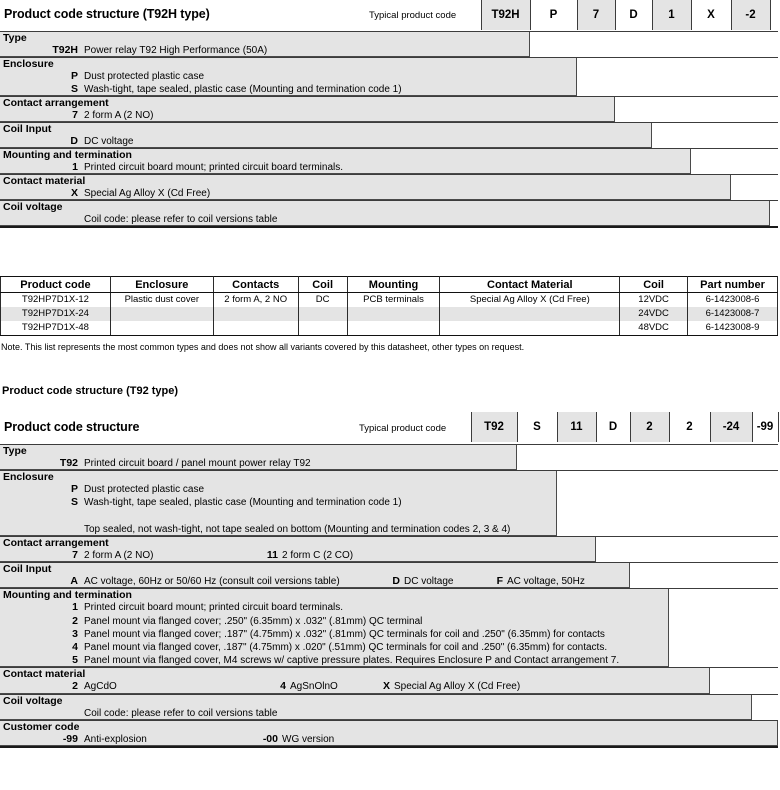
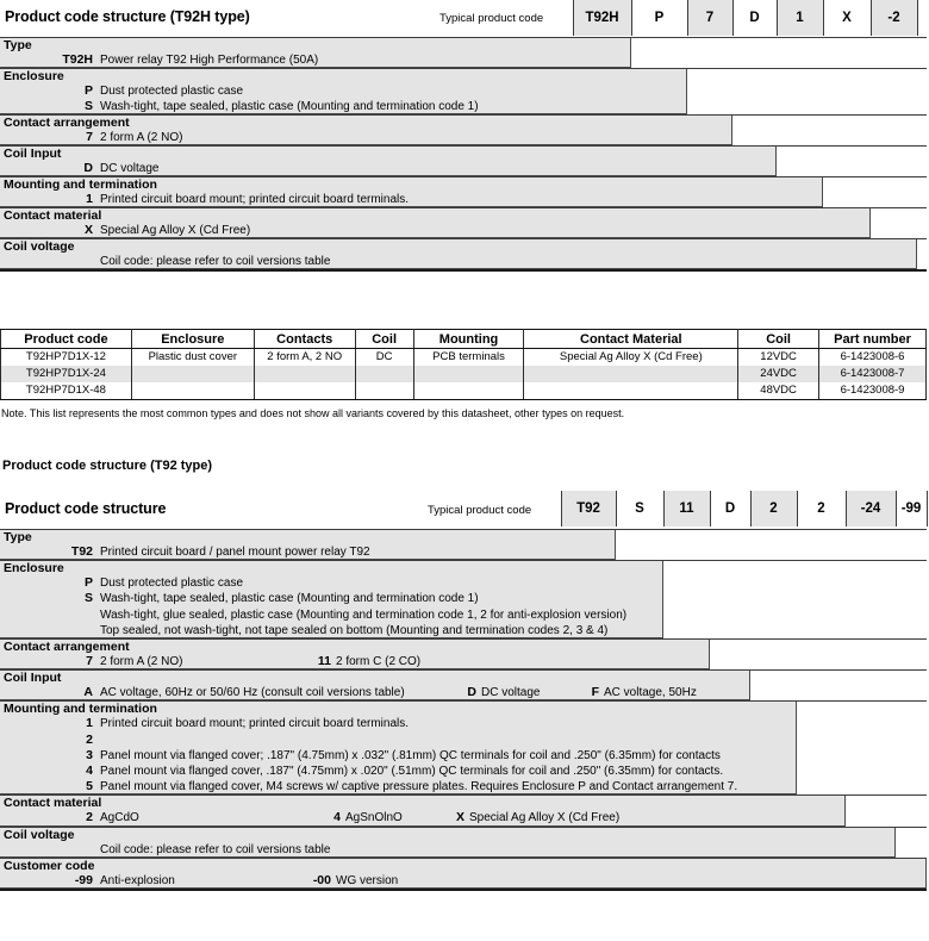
  Product code structure (T92H type)
  Typical product code
  T92H
  P
  7
  D
  1
  X
  -2
  Type
  T92H
  Power relay T92 High Performance (50A)
  Enclosure
  P
  Dust protected plastic case
  S
  Wash-tight, tape sealed, plastic case (Mounting and termination code 1)
  Contact arrangement
  7
  2 form A (2 NO)
  Coil Input
  D
  DC voltage
  Mounting and termination
  1
  Printed circuit board mount; printed circuit board terminals.
  Contact material
  X
  Special Ag Alloy X (Cd Free)
  Coil voltage
  Coil code: please refer to coil versions table
  Product code	Enclosure	Contacts	Coil	Mounting	Contact Material	Coil	Part number
  T92HP7D1X-12	Plastic dust cover	2 form A, 2 NO	DC	PCB terminals	Special Ag Alloy X (Cd Free)	12VDC	6-1423008-6
  T92HP7D1X-24						24VDC	6-1423008-7
  T92HP7D1X-48						48VDC	6-1423008-9
  Note. This list represents the most common types and does not show all variants covered by this datasheet, other types on request.
  Product code structure (T92 type)
  Product code structure
  Typical product code
  T92
  S
  11
  D
  2
  2
  -24
  -99
  Type
  T92
  Printed circuit board / panel mount power relay T92
  Enclosure
  P
  Dust protected plastic case
  S
  Wash-tight, tape sealed, plastic case (Mounting and termination code 1)
+ Wash-tight, glue sealed, plastic case (Mounting and termination code 1, 2 for anti-explosion version)
  Top sealed, not wash-tight, not tape sealed on bottom (Mounting and termination codes 2, 3 & 4)
  Contact arrangement
  7
  2 form A (2 NO)
  11
  2 form C (2 CO)
  Coil Input
  A
  AC voltage, 60Hz or 50/60 Hz (consult coil versions table)
  D
  DC voltage
  F
  AC voltage, 50Hz
  Mounting and termination
  1
  Printed circuit board mount; printed circuit board terminals.
  2
- Panel mount via flanged cover; .250" (6.35mm) x .032" (.81mm) QC terminal
  3
  Panel mount via flanged cover; .187" (4.75mm) x .032" (.81mm) QC terminals for coil and .250" (6.35mm) for contacts
  4
  Panel mount via flanged cover, .187" (4.75mm) x .020" (.51mm) QC terminals for coil and .250" (6.35mm) for contacts.
  5
  Panel mount via flanged cover, M4 screws w/ captive pressure plates. Requires Enclosure P and Contact arrangement 7.
  Contact material
  2
  AgCdO
  4
  AgSnOlnO
  X
  Special Ag Alloy X (Cd Free)
  Coil voltage
  Coil code: please refer to coil versions table
  Customer code
  -99
  Anti-explosion
  -00
  WG version
